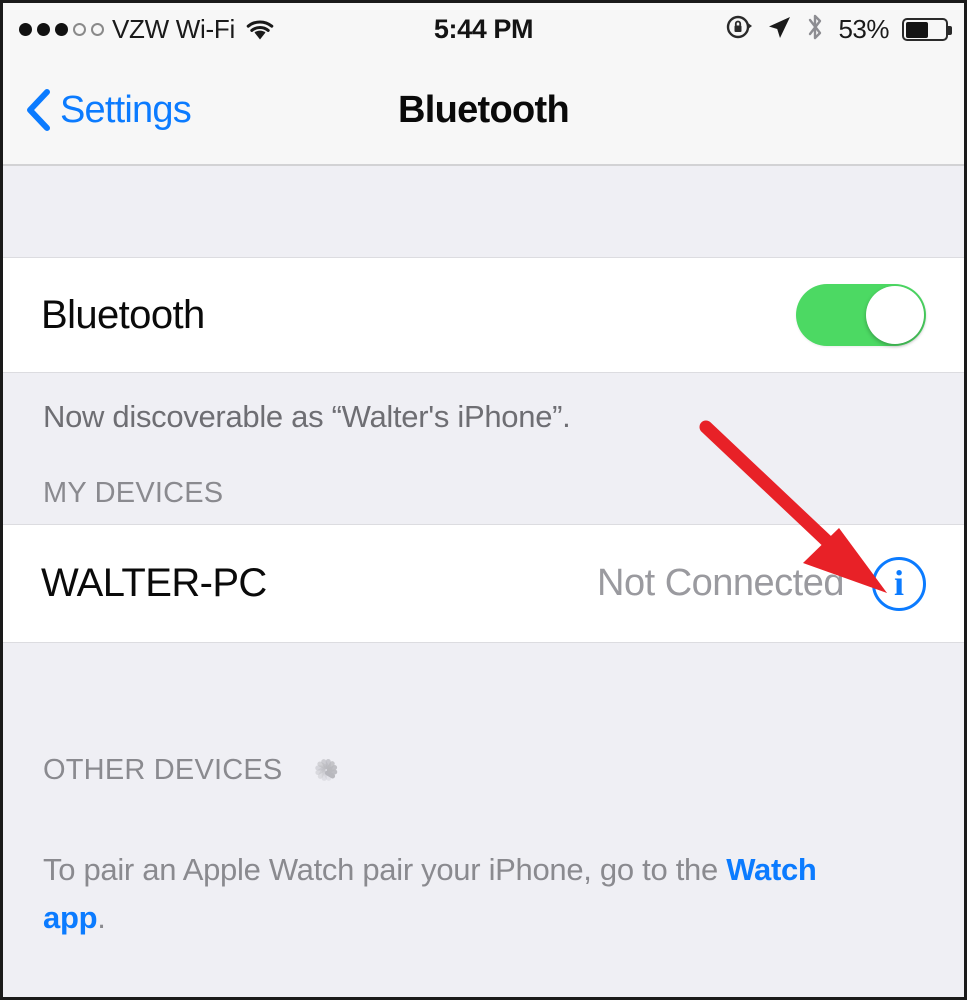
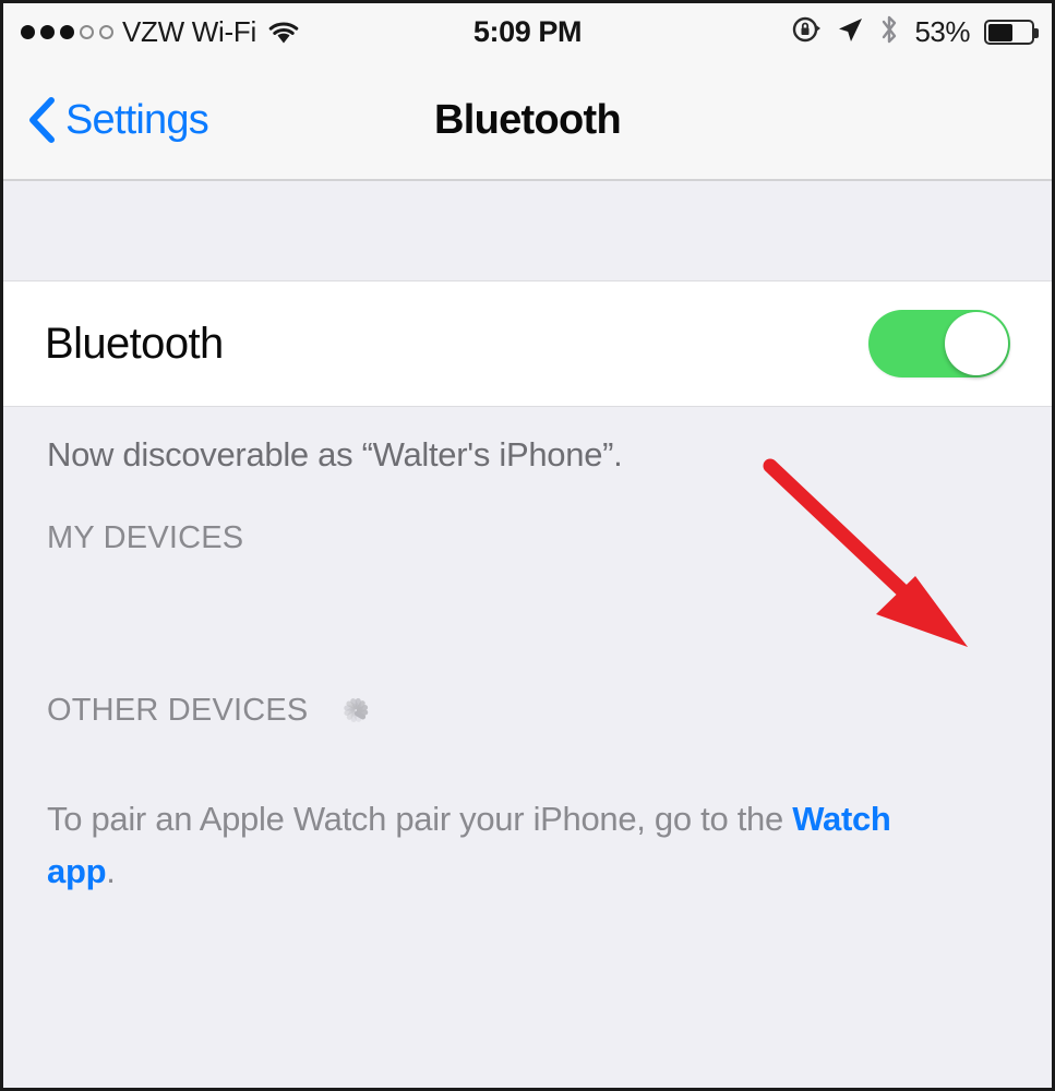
  VZW Wi-Fi
- 5:44 PM
+ 5:09 PM
  53%
  Settings
  Bluetooth
  Bluetooth
  Now discoverable as “Walter's iPhone”.
  MY DEVICES
- WALTER-PC
- Not Connected
- i
  OTHER DEVICES
  To pair an Apple Watch pair your iPhone, go to the Watch app.
